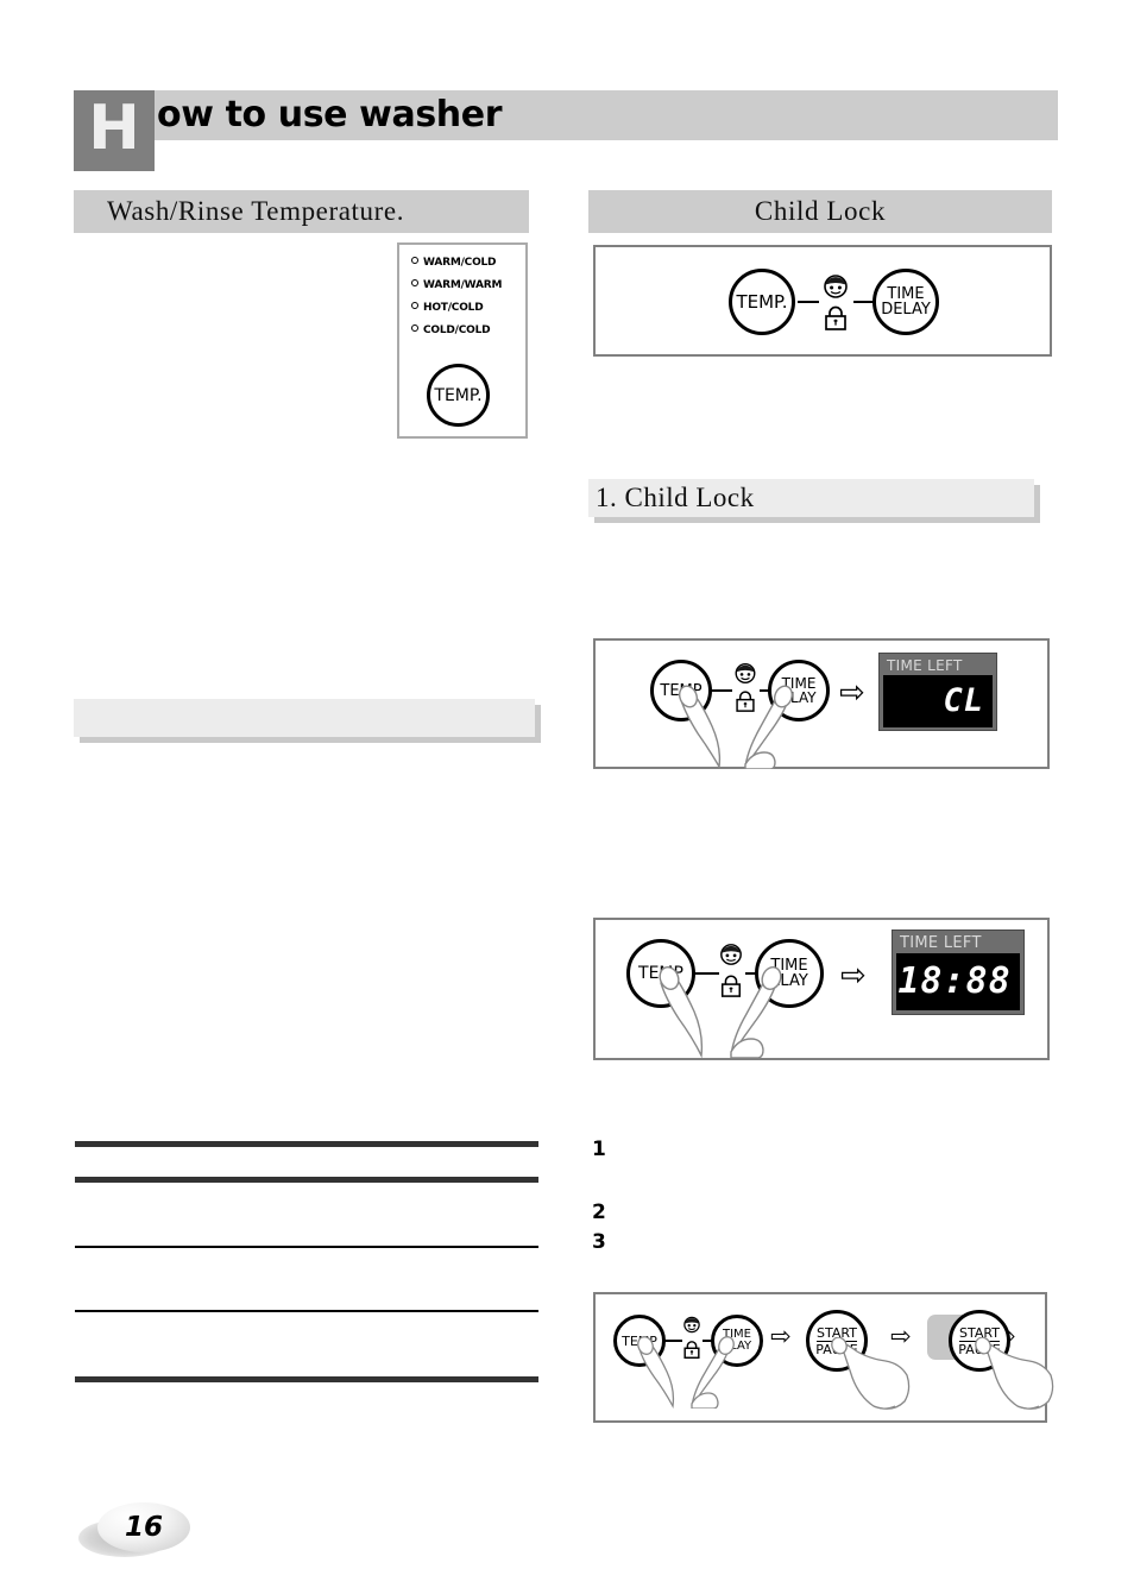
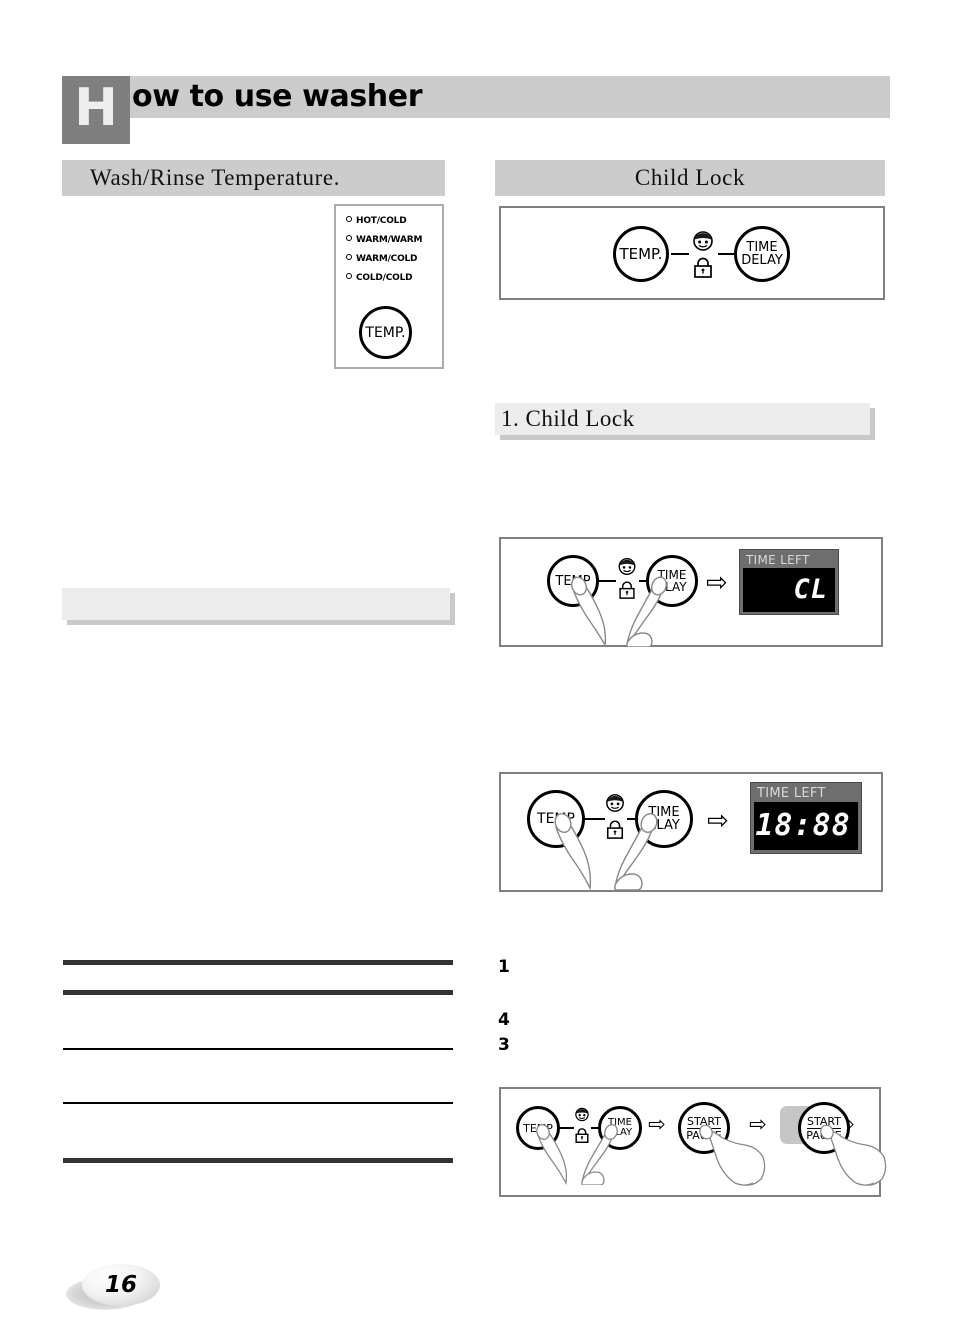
  H
  ow to use washer
  Wash/Rinse Temperature.
  Child Lock
- WARM/COLD
+ HOT/COLD
  WARM/WARM
- HOT/COLD
+ WARM/COLD
  COLD/COLD
  TEMP.
  TEMP.
  TIME
  DELAY
  1. Child Lock
  TEP
  TIME
  LAY
  ⇨
  TIME LEFT
  CL
  TEP
  TIME
  LAY
  ⇨
  TIME LEFT
  18:88
  1
- 2
+ 4
  3
  TEP
  TIME
  ⇨
  START
  ⇨
  START
  16
